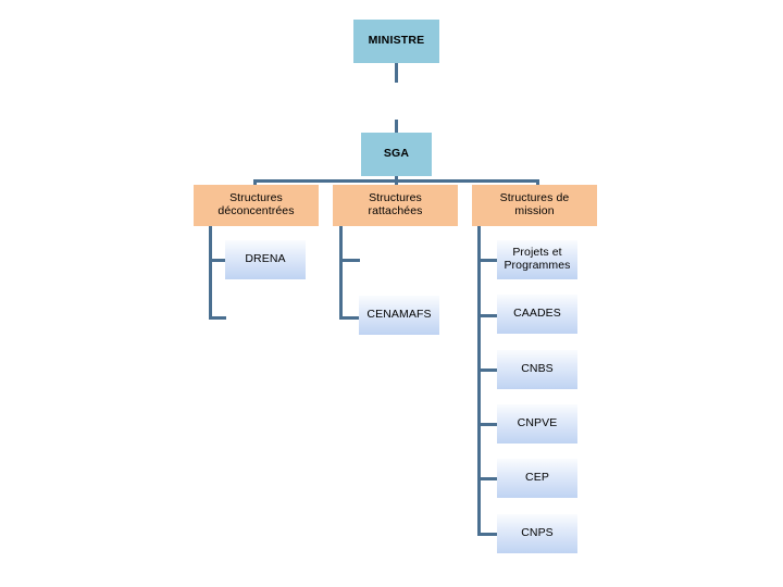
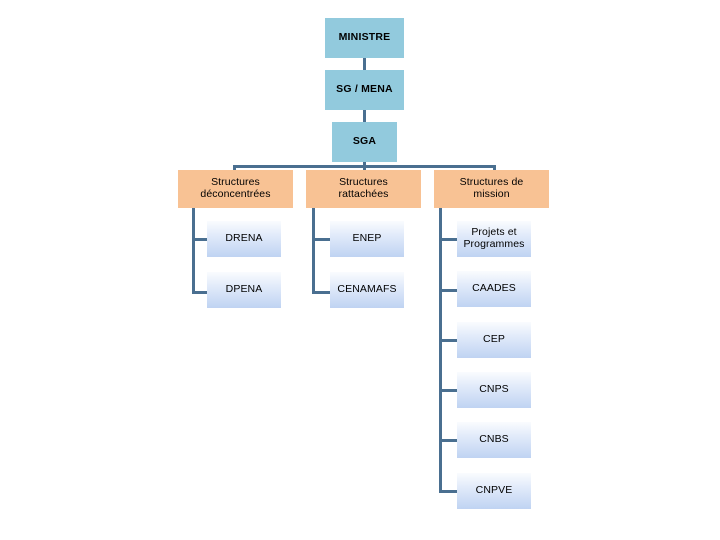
  MINISTRE
+ SG / MENA
  SGA
  Structures
  déconcentrées
  Structures
  rattachées
  Structures de
  mission
  DRENA
+ DPENA
+ ENEP
  CENAMAFS
  Projets et
  Programmes
  CAADES
- CNBS
+ CEP
- CNPVE
+ CNPS
- CEP
+ CNBS
- CNPS
+ CNPVE
